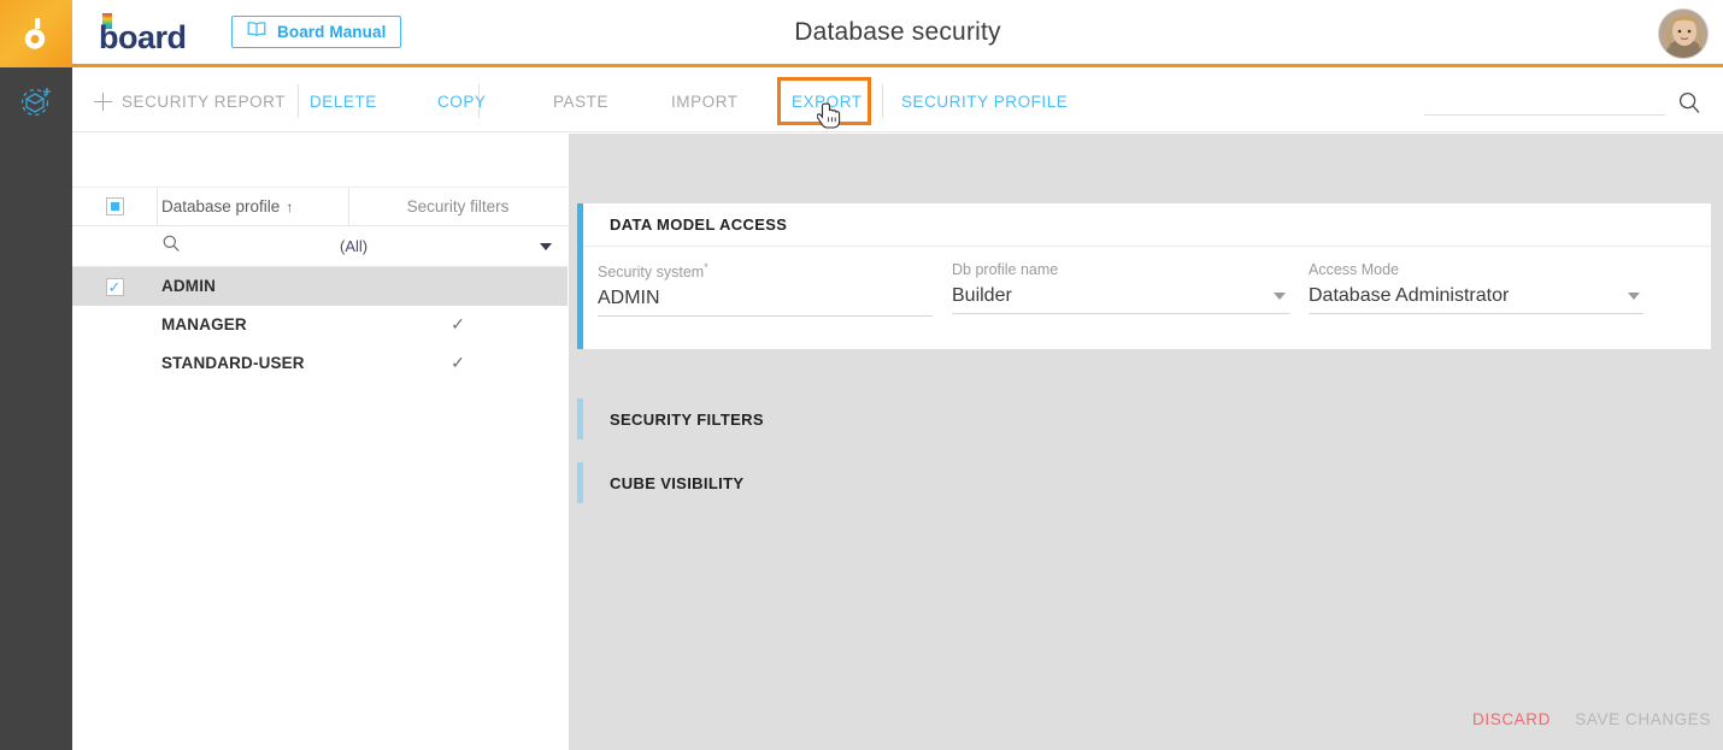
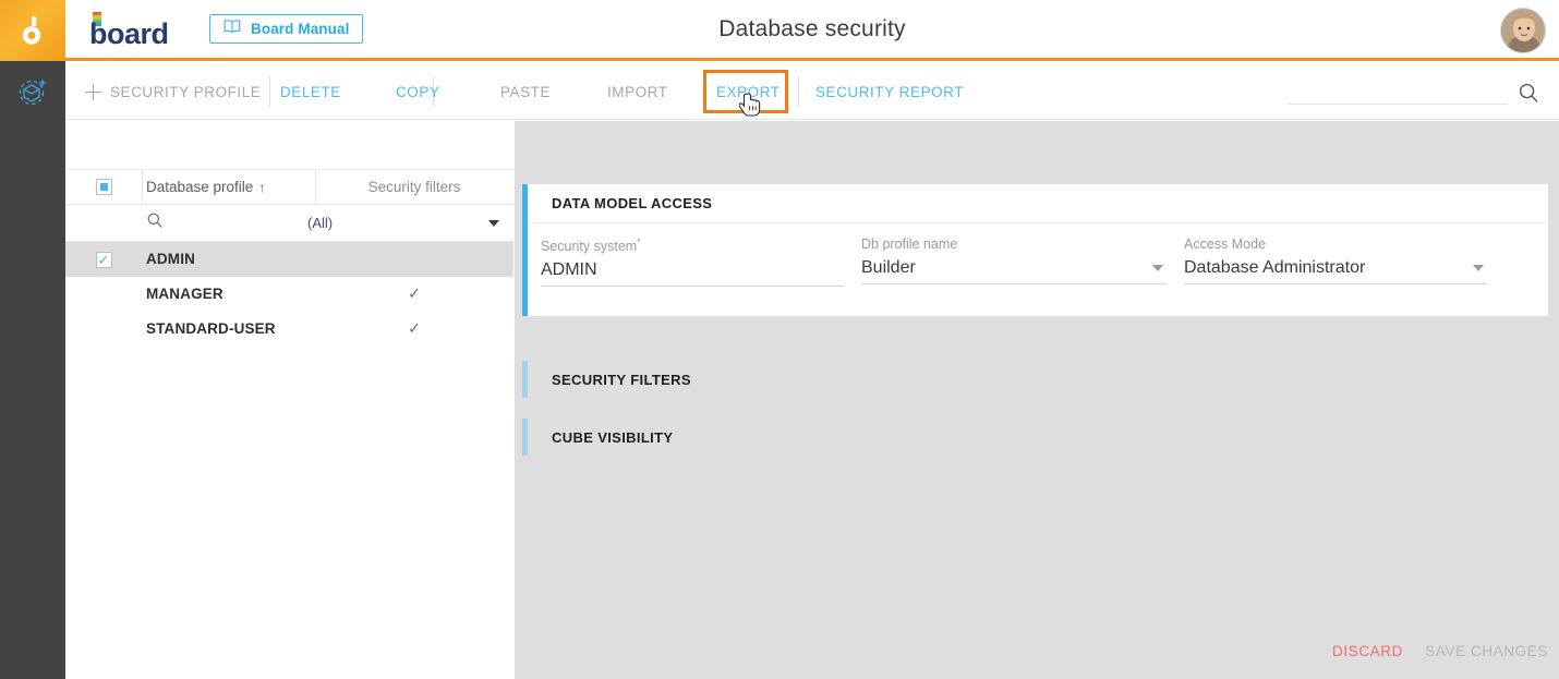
  board
  Board Manual
  Database security
- SECURITY REPORT
+ SECURITY PROFILE
  DELETE
  COPY
  PASTE
  IMPORT
  EXPORT
- SECURITY PROFILE
+ SECURITY REPORT
  Database profile ↑
  Security filters
  (All)
  ✓
  ADMIN
  MANAGER
  ✓
  STANDARD-USER
  ✓
  DATA MODEL ACCESS
  Security system*
  ADMIN
  Db profile name
  Builder
  Access Mode
  Database Administrator
  SECURITY FILTERS
  CUBE VISIBILITY
  DISCARD
  SAVE CHANGES
